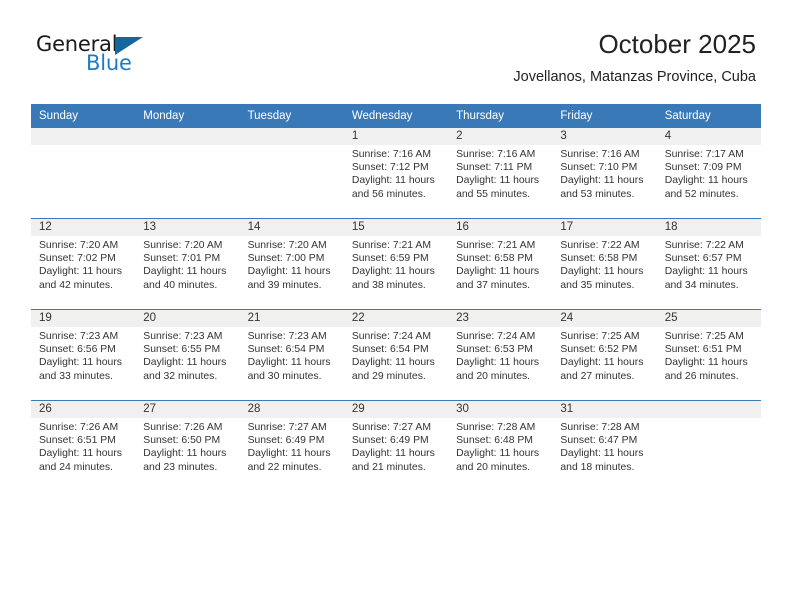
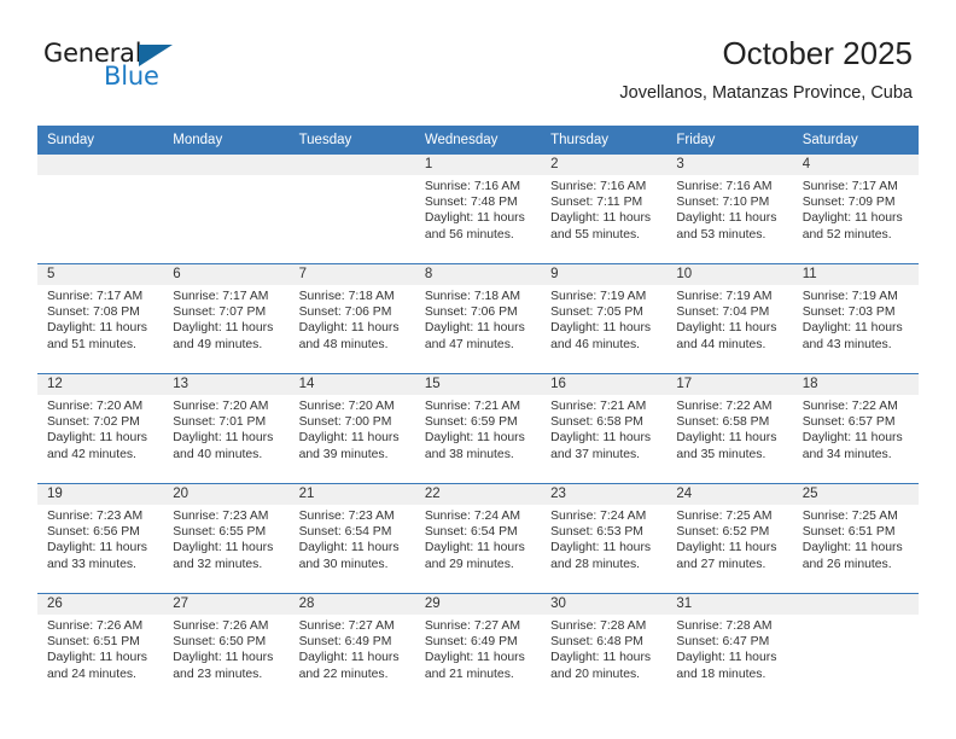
  General
  Blue
  October 2025
  Jovellanos, Matanzas Province, Cuba
  Sunday	Monday	Tuesday	Wednesday	Thursday	Friday	Saturday
- 			1Sunrise: 7:16 AMSunset: 7:12 PMDaylight: 11 hoursand 56 minutes.	2Sunrise: 7:16 AMSunset: 7:11 PMDaylight: 11 hoursand 55 minutes.	3Sunrise: 7:16 AMSunset: 7:10 PMDaylight: 11 hoursand 53 minutes.	4Sunrise: 7:17 AMSunset: 7:09 PMDaylight: 11 hoursand 52 minutes.
+ 			1Sunrise: 7:16 AMSunset: 7:48 PMDaylight: 11 hoursand 56 minutes.	2Sunrise: 7:16 AMSunset: 7:11 PMDaylight: 11 hoursand 55 minutes.	3Sunrise: 7:16 AMSunset: 7:10 PMDaylight: 11 hoursand 53 minutes.	4Sunrise: 7:17 AMSunset: 7:09 PMDaylight: 11 hoursand 52 minutes.
+ 5Sunrise: 7:17 AMSunset: 7:08 PMDaylight: 11 hoursand 51 minutes.	6Sunrise: 7:17 AMSunset: 7:07 PMDaylight: 11 hoursand 49 minutes.	7Sunrise: 7:18 AMSunset: 7:06 PMDaylight: 11 hoursand 48 minutes.	8Sunrise: 7:18 AMSunset: 7:06 PMDaylight: 11 hoursand 47 minutes.	9Sunrise: 7:19 AMSunset: 7:05 PMDaylight: 11 hoursand 46 minutes.	10Sunrise: 7:19 AMSunset: 7:04 PMDaylight: 11 hoursand 44 minutes.	11Sunrise: 7:19 AMSunset: 7:03 PMDaylight: 11 hoursand 43 minutes.
  12Sunrise: 7:20 AMSunset: 7:02 PMDaylight: 11 hoursand 42 minutes.	13Sunrise: 7:20 AMSunset: 7:01 PMDaylight: 11 hoursand 40 minutes.	14Sunrise: 7:20 AMSunset: 7:00 PMDaylight: 11 hoursand 39 minutes.	15Sunrise: 7:21 AMSunset: 6:59 PMDaylight: 11 hoursand 38 minutes.	16Sunrise: 7:21 AMSunset: 6:58 PMDaylight: 11 hoursand 37 minutes.	17Sunrise: 7:22 AMSunset: 6:58 PMDaylight: 11 hoursand 35 minutes.	18Sunrise: 7:22 AMSunset: 6:57 PMDaylight: 11 hoursand 34 minutes.
- 19Sunrise: 7:23 AMSunset: 6:56 PMDaylight: 11 hoursand 33 minutes.	20Sunrise: 7:23 AMSunset: 6:55 PMDaylight: 11 hoursand 32 minutes.	21Sunrise: 7:23 AMSunset: 6:54 PMDaylight: 11 hoursand 30 minutes.	22Sunrise: 7:24 AMSunset: 6:54 PMDaylight: 11 hoursand 29 minutes.	23Sunrise: 7:24 AMSunset: 6:53 PMDaylight: 11 hoursand 20 minutes.	24Sunrise: 7:25 AMSunset: 6:52 PMDaylight: 11 hoursand 27 minutes.	25Sunrise: 7:25 AMSunset: 6:51 PMDaylight: 11 hoursand 26 minutes.
+ 19Sunrise: 7:23 AMSunset: 6:56 PMDaylight: 11 hoursand 33 minutes.	20Sunrise: 7:23 AMSunset: 6:55 PMDaylight: 11 hoursand 32 minutes.	21Sunrise: 7:23 AMSunset: 6:54 PMDaylight: 11 hoursand 30 minutes.	22Sunrise: 7:24 AMSunset: 6:54 PMDaylight: 11 hoursand 29 minutes.	23Sunrise: 7:24 AMSunset: 6:53 PMDaylight: 11 hoursand 28 minutes.	24Sunrise: 7:25 AMSunset: 6:52 PMDaylight: 11 hoursand 27 minutes.	25Sunrise: 7:25 AMSunset: 6:51 PMDaylight: 11 hoursand 26 minutes.
  26Sunrise: 7:26 AMSunset: 6:51 PMDaylight: 11 hoursand 24 minutes.	27Sunrise: 7:26 AMSunset: 6:50 PMDaylight: 11 hoursand 23 minutes.	28Sunrise: 7:27 AMSunset: 6:49 PMDaylight: 11 hoursand 22 minutes.	29Sunrise: 7:27 AMSunset: 6:49 PMDaylight: 11 hoursand 21 minutes.	30Sunrise: 7:28 AMSunset: 6:48 PMDaylight: 11 hoursand 20 minutes.	31Sunrise: 7:28 AMSunset: 6:47 PMDaylight: 11 hoursand 18 minutes.
